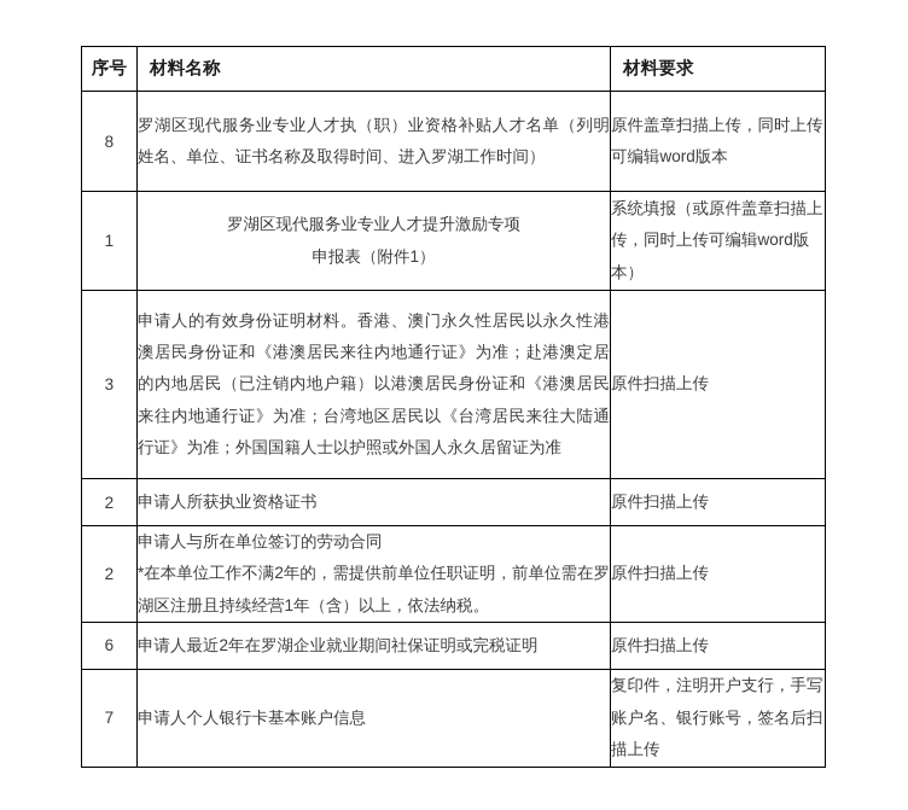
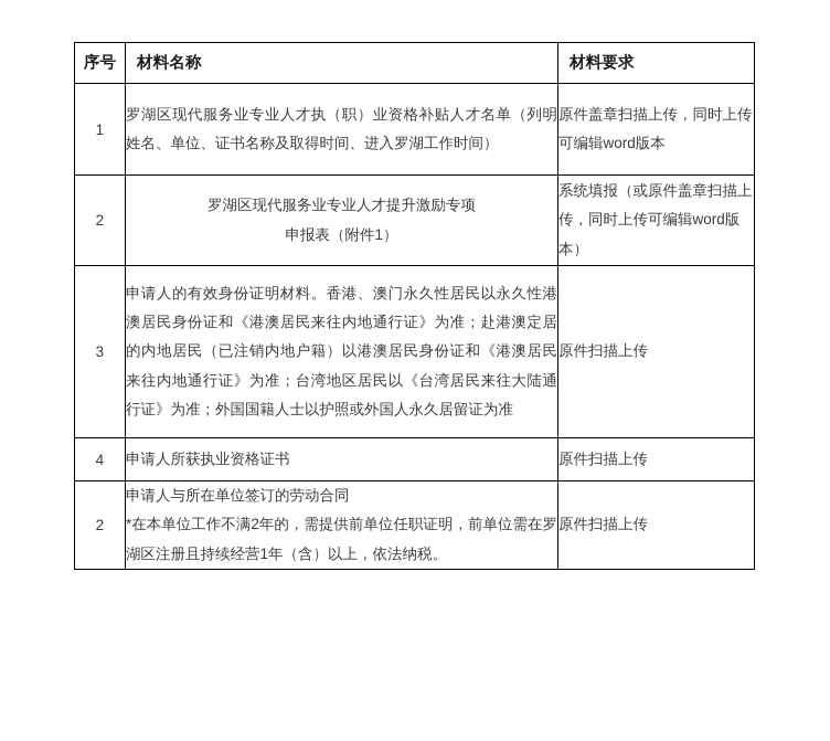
  序号	材料名称	材料要求
- 8	罗湖区现代服务业专业人才执（职）业资格补贴人才名单（列明姓名、单位、证书名称及取得时间、进入罗湖工作时间）	原件盖章扫描上传，同时上传可编辑word版本
+ 1	罗湖区现代服务业专业人才执（职）业资格补贴人才名单（列明姓名、单位、证书名称及取得时间、进入罗湖工作时间）	原件盖章扫描上传，同时上传可编辑word版本
- 1	罗湖区现代服务业专业人才提升激励专项 申报表（附件1）	系统填报（或原件盖章扫描上传，同时上传可编辑word版本）
+ 2	罗湖区现代服务业专业人才提升激励专项 申报表（附件1）	系统填报（或原件盖章扫描上传，同时上传可编辑word版本）
  3	申请人的有效身份证明材料。香港、澳门永久性居民以永久性港澳居民身份证和《港澳居民来往内地通行证》为准；赴港澳定居的内地居民（已注销内地户籍）以港澳居民身份证和《港澳居民来往内地通行证》为准；台湾地区居民以《台湾居民来往大陆通行证》为准；外国国籍人士以护照或外国人永久居留证为准	原件扫描上传
- 2	申请人所获执业资格证书	原件扫描上传
+ 4	申请人所获执业资格证书	原件扫描上传
  2	申请人与所在单位签订的劳动合同 *在本单位工作不满2年的，需提供前单位任职证明，前单位需在罗湖区注册且持续经营1年（含）以上，依法纳税。	原件扫描上传
- 6	申请人最近2年在罗湖企业就业期间社保证明或完税证明	原件扫描上传
- 7	申请人个人银行卡基本账户信息	复印件，注明开户支行，手写账户名、银行账号，签名后扫描上传
